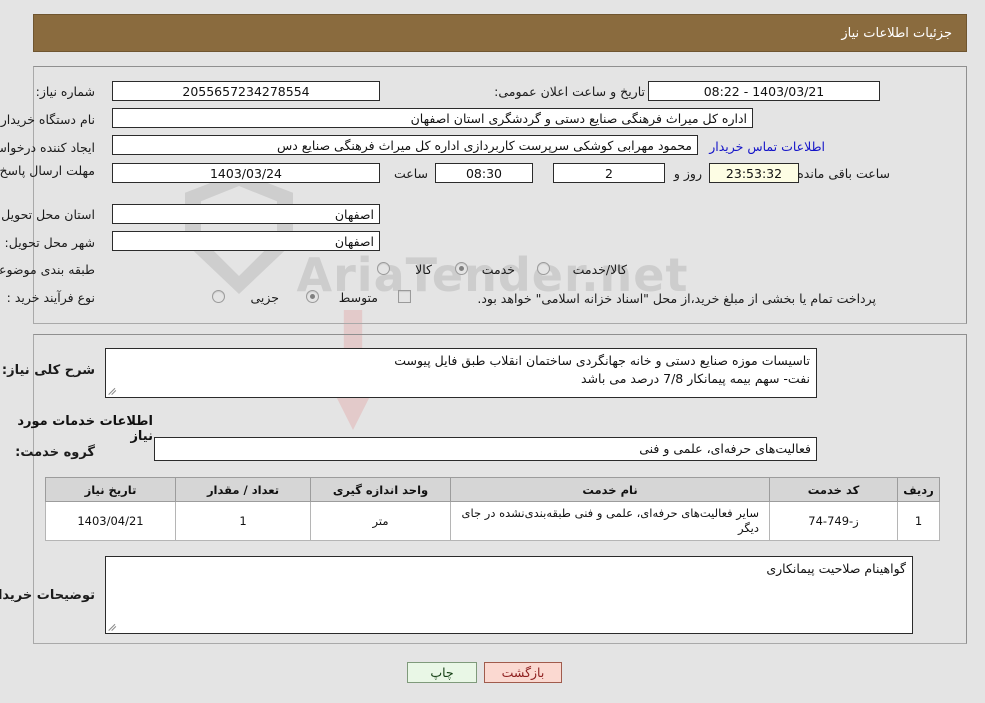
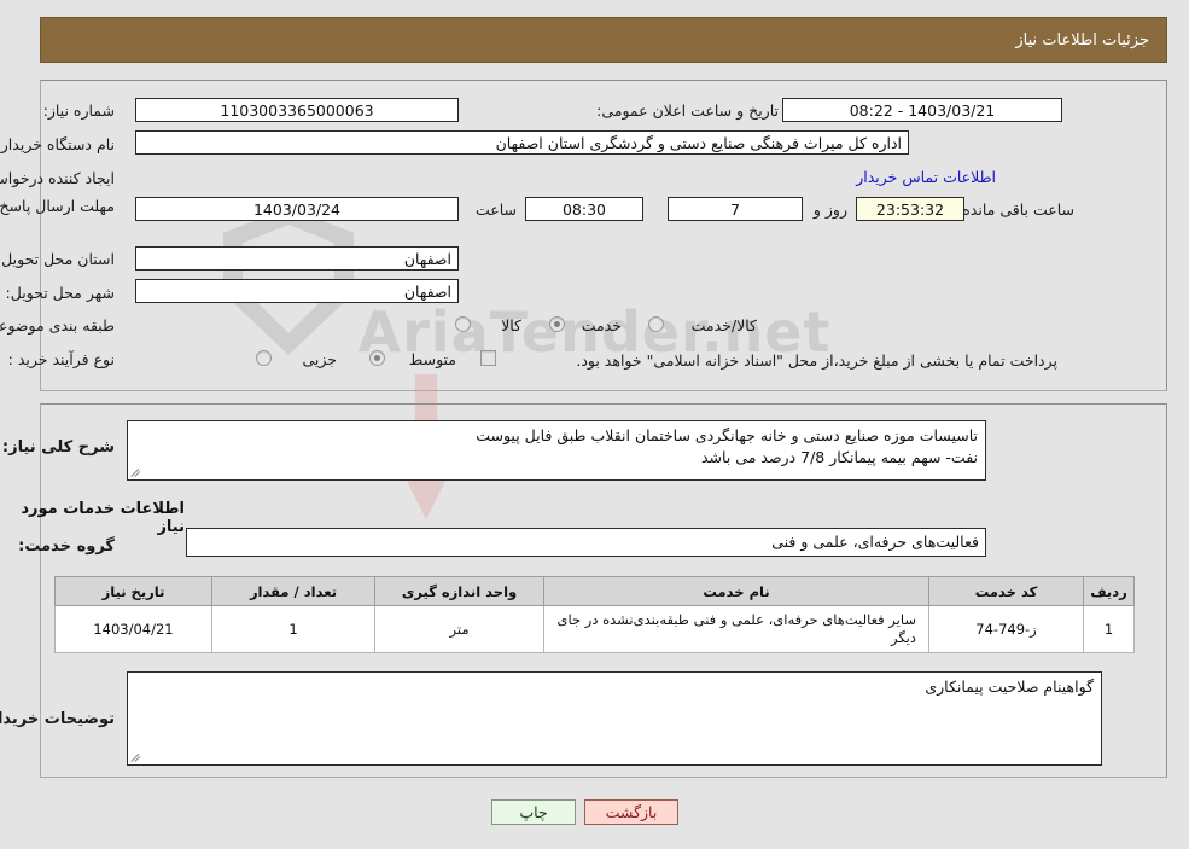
  AriaTender.net
  جزئیات اطلاعات نیاز
  شماره نیاز:
- 2055657234278554
+ 1103003365000063
  تاریخ و ساعت اعلان عمومی:
  1403/03/21 - 08:22
  نام دستگاه خریدار
  اداره کل میراث فرهنگی صنایع دستی و گردشگری استان اصفهان
  ایجاد کننده درخواس
- محمود مهرابی کوشکی سرپرست کاربردازی اداره کل میراث فرهنگی صنایع دس
  اطلاعات تماس خریدار
  1403/03/24
  ساعت
  08:30
- 2
+ 7
  روز و
  23:53:32
  ساعت باقی مانده
  استان محل تحویل
  اصفهان
  شهر محل تحویل:
  اصفهان
  طبقه بندی موضوع
  کالا
  خدمت
  کالا/خدمت
  نوع فرآیند خرید :
  جزیی
  متوسط
  پرداخت تمام یا بخشی از مبلغ خرید،از محل "اسناد خزانه اسلامی" خواهد بود.
  شرح کلی نیاز:
  تاسیسات موزه صنایع دستی و خانه جهانگردی ساختمان انقلاب طبق فایل پیوست
  نفت- سهم بیمه پیمانکار 7/8 درصد می باشد
  اطلاعات خدمات مورد نیاز
  گروه خدمت:
  فعالیت‌های حرفه‌ای، علمی و فنی
  ردیف	کد خدمت	نام خدمت	واحد اندازه گیری	تعداد / مقدار	تاریخ نیاز
  1	ز-749-74	سایر فعالیت‌های حرفه‌ای، علمی و فنی طبقه‌بندی‌نشده در جای دیگر	متر	1	1403/04/21
  توضیحات خریدا
  گواهینام صلاحیت پیمانکاری
  چاپ
  بازگشت
